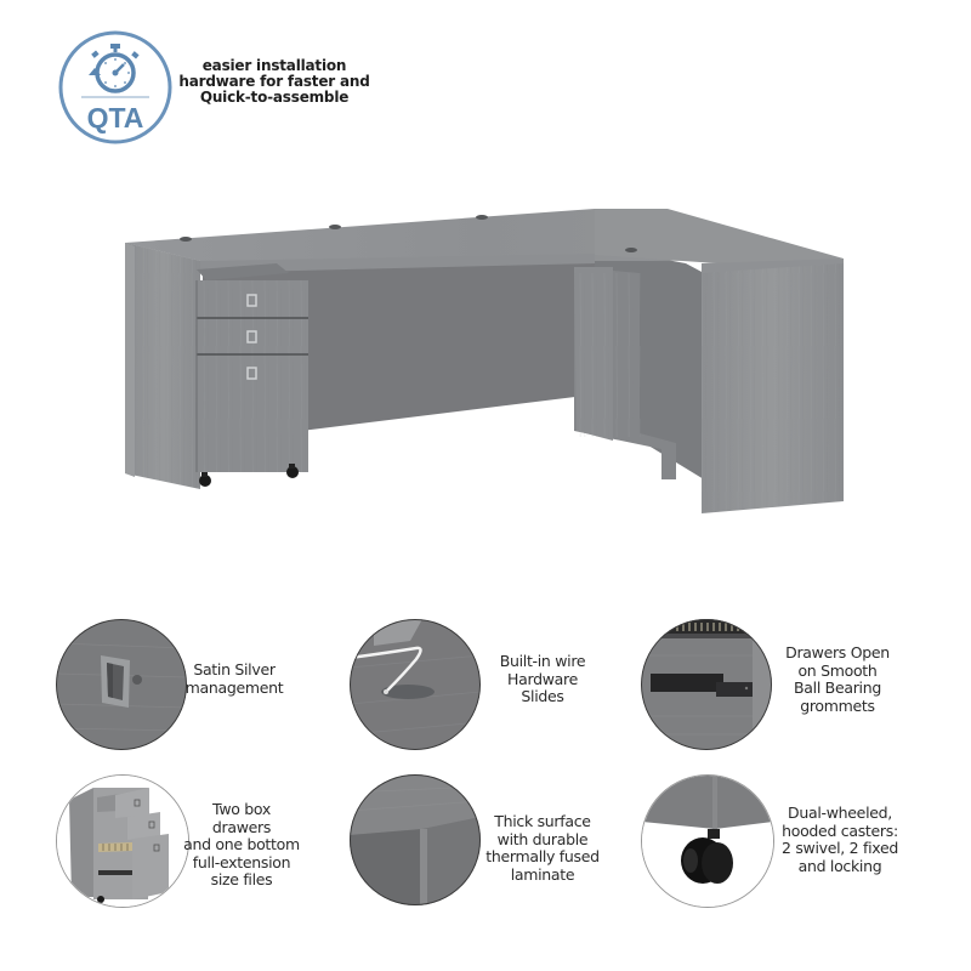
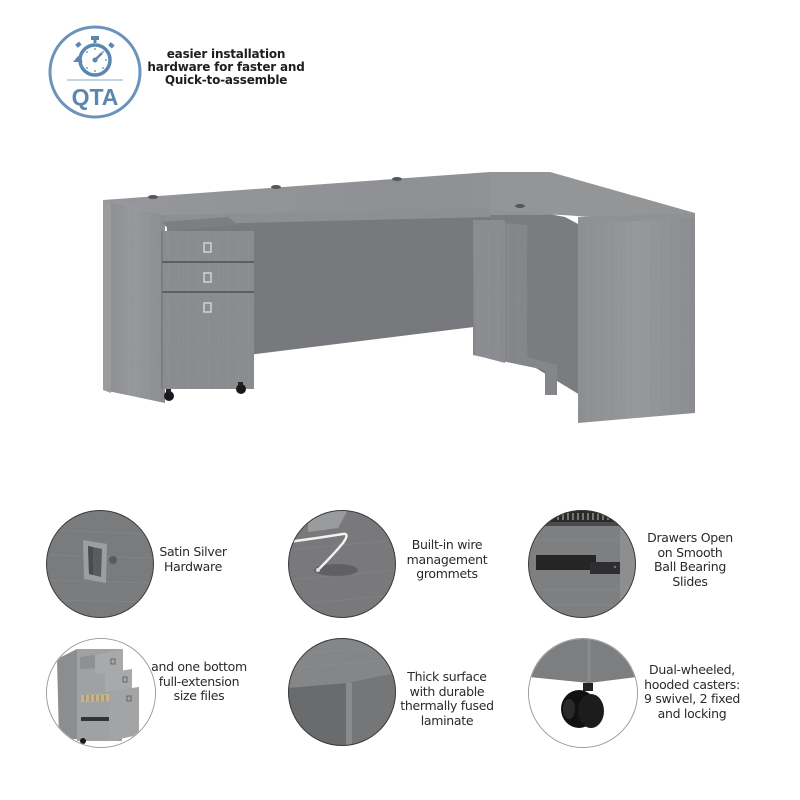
  QTA
  easier installation
  hardware for faster and
  Quick-to-assemble
  Satin Silver
- management
+ Hardware
  Built-in wire
- Hardware
+ management
- Slides
+ grommets
  Drawers Open
  on Smooth
  Ball Bearing
- grommets
+ Slides
- Two box drawers
  and one bottom
  full-extension
  size files
  Thick surface
  with durable
  thermally fused
  laminate
  Dual-wheeled,
  hooded casters:
- 2 swivel, 2 fixed
+ 9 swivel, 2 fixed
  and locking
